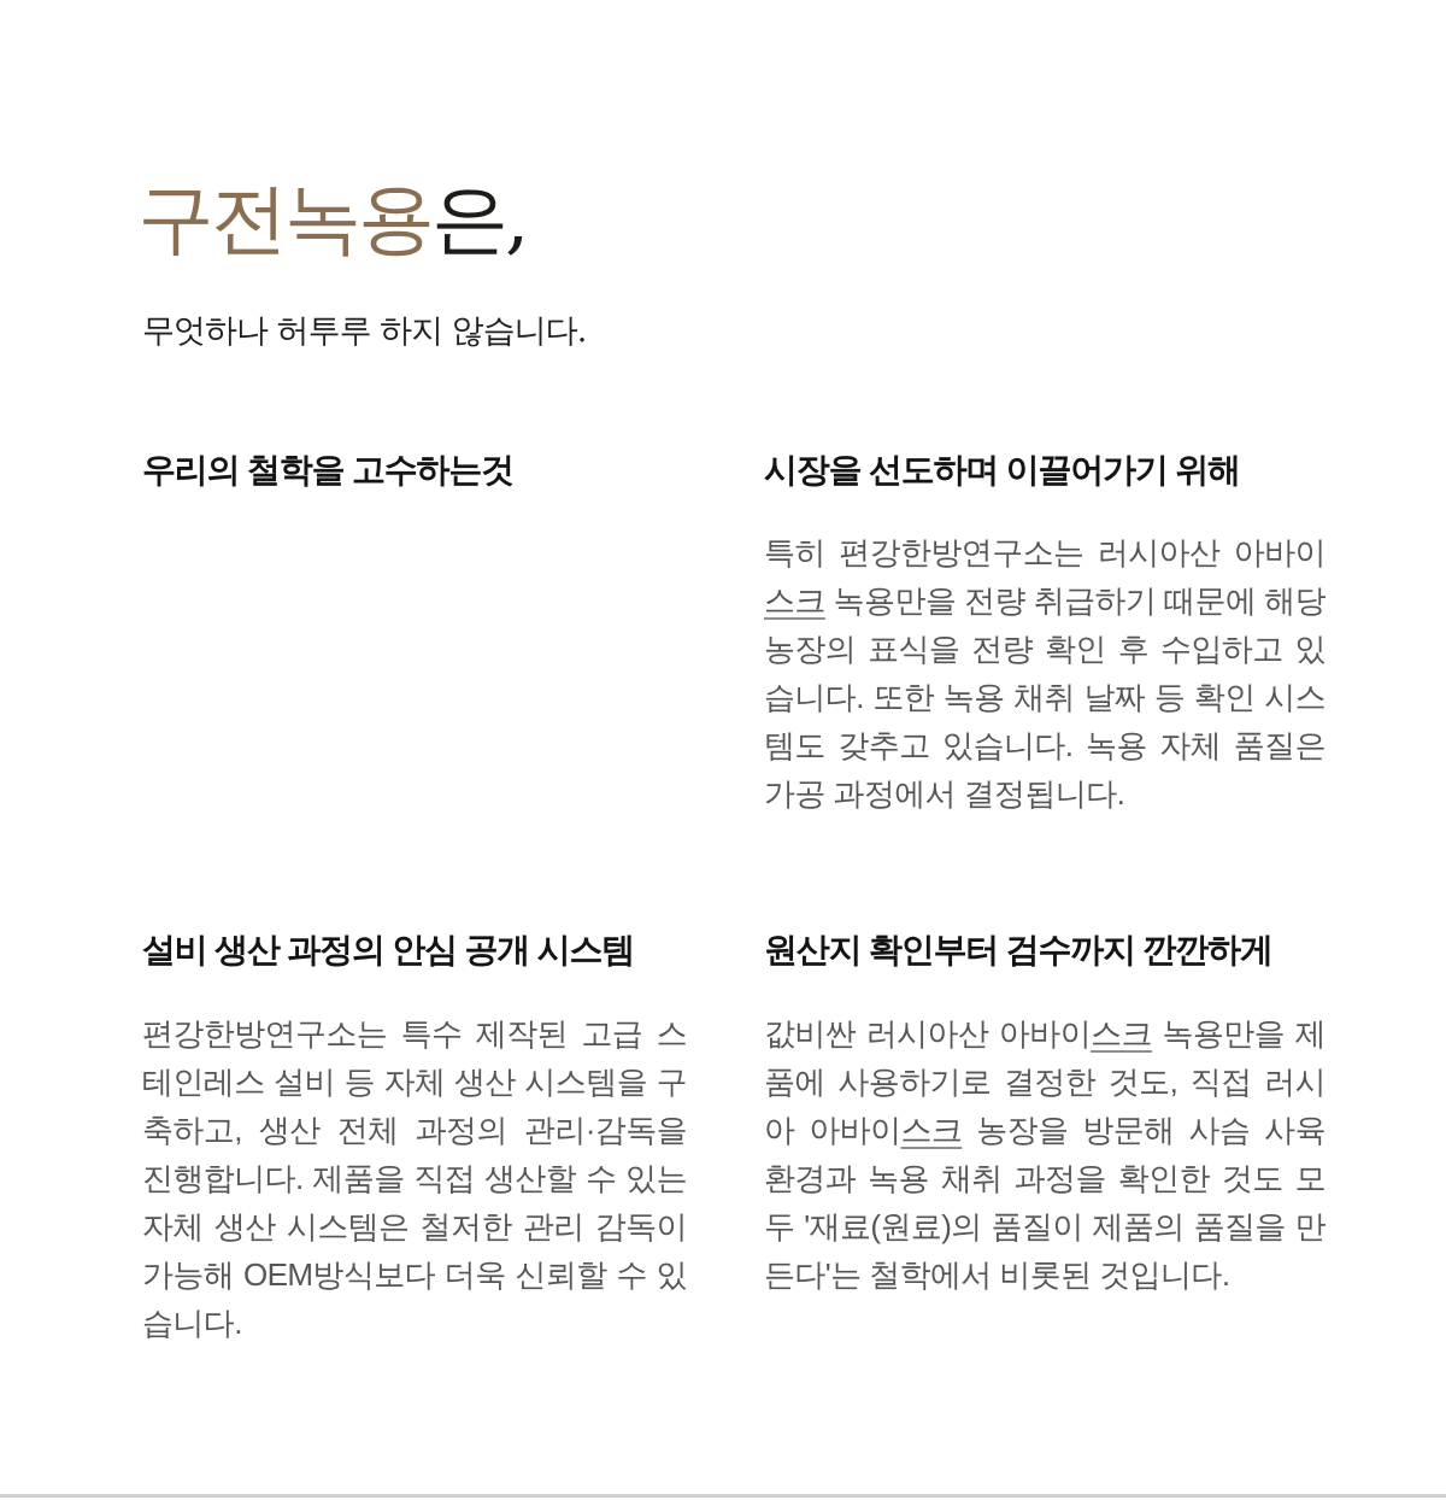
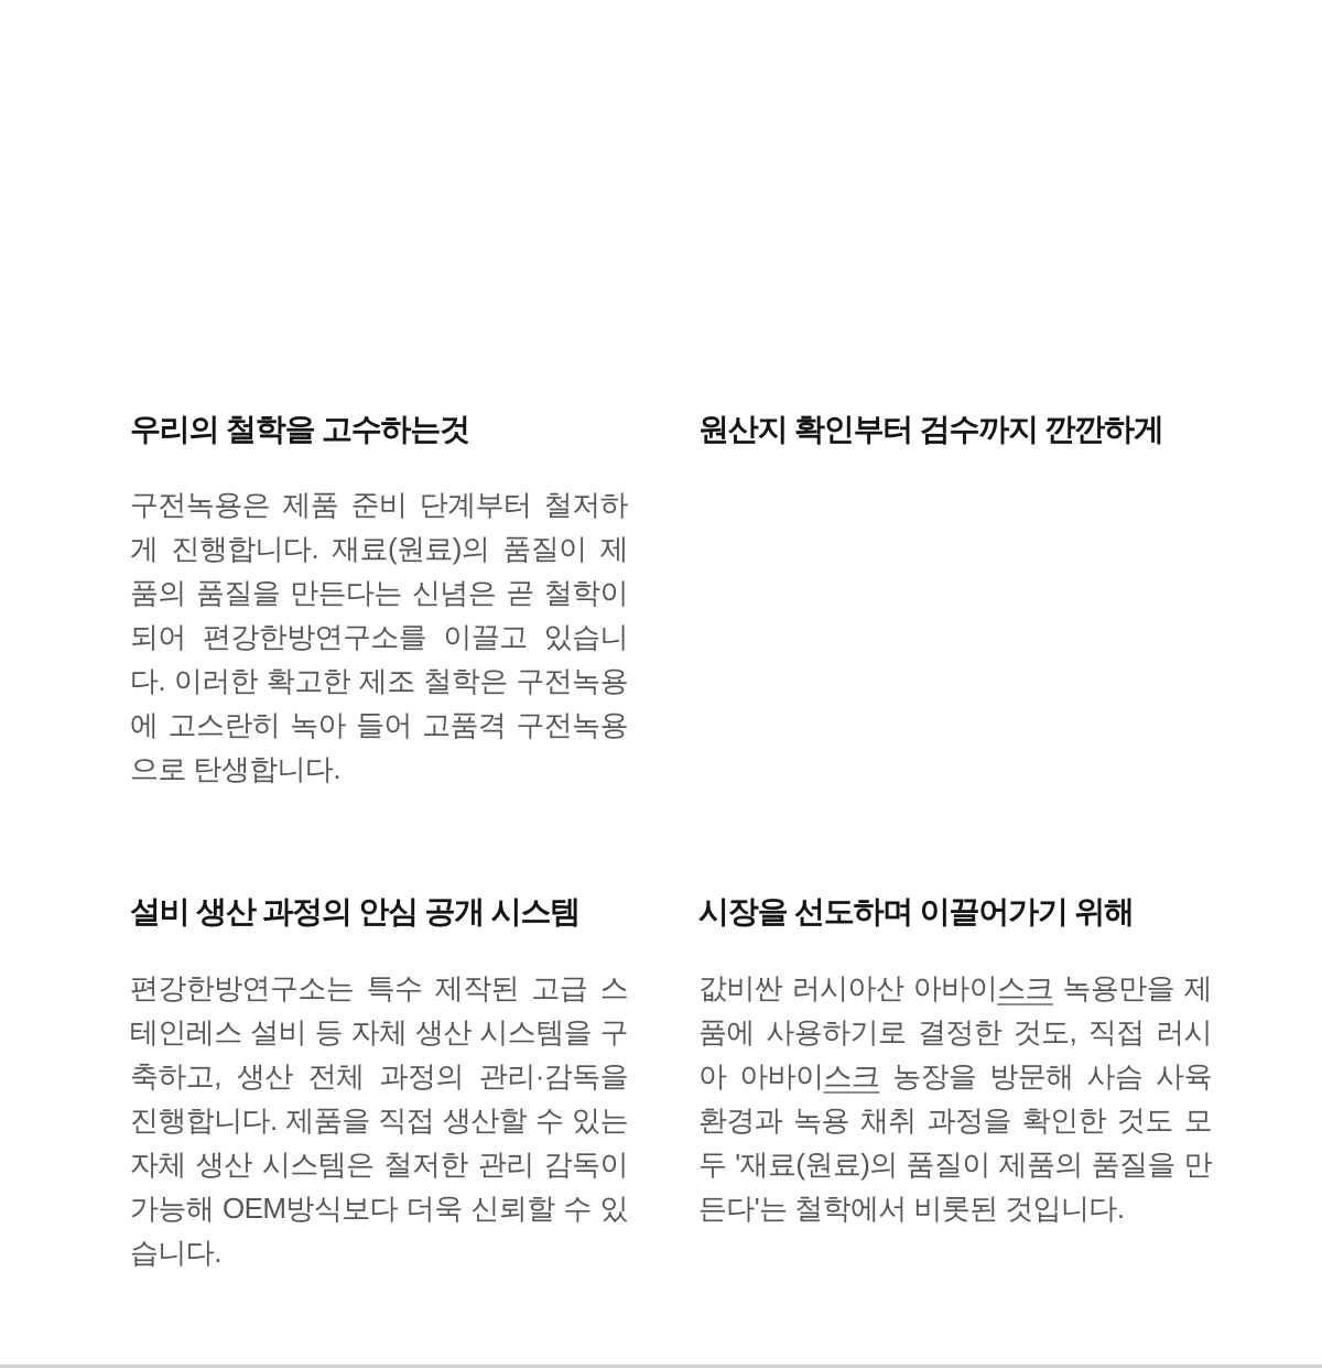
- 구전녹용은,
- 무엇하나 허투루 하지 않습니다.
  우리의 철학을 고수하는것
+ 구전녹용은 제품 준비 단계부터 철저하게 진행합니다. 재료(원료)의 품질이 제품의 품질을 만든다는 신념은 곧 철학이 되어 편강한방연구소를 이끌고 있습니다. 이러한 확고한 제조 철학은 구전녹용에 고스란히 녹아 들어 고품격 구전녹용으로 탄생합니다.
- 시장을 선도하며 이끌어가기 위해
+ 원산지 확인부터 검수까지 깐깐하게
- 특히 편강한방연구소는 러시아산 아바이스크 녹용만을 전량 취급하기 때문에 해당 농장의 표식을 전량 확인 후 수입하고 있습니다. 또한 녹용 채취 날짜 등 확인 시스템도 갖추고 있습니다. 녹용 자체 품질은 가공 과정에서 결정됩니다.
  설비 생산 과정의 안심 공개 시스템
  편강한방연구소는 특수 제작된 고급 스테인레스 설비 등 자체 생산 시스템을 구축하고, 생산 전체 과정의 관리·감독을 진행합니다. 제품을 직접 생산할 수 있는 자체 생산 시스템은 철저한 관리 감독이 가능해 OEM방식보다 더욱 신뢰할 수 있습니다.
- 원산지 확인부터 검수까지 깐깐하게
+ 시장을 선도하며 이끌어가기 위해
  값비싼 러시아산 아바이스크 녹용만을 제품에 사용하기로 결정한 것도, 직접 러시아 아바이스크 농장을 방문해 사슴 사육 환경과 녹용 채취 과정을 확인한 것도 모두 '재료(원료)의 품질이 제품의 품질을 만든다'는 철학에서 비롯된 것입니다.
